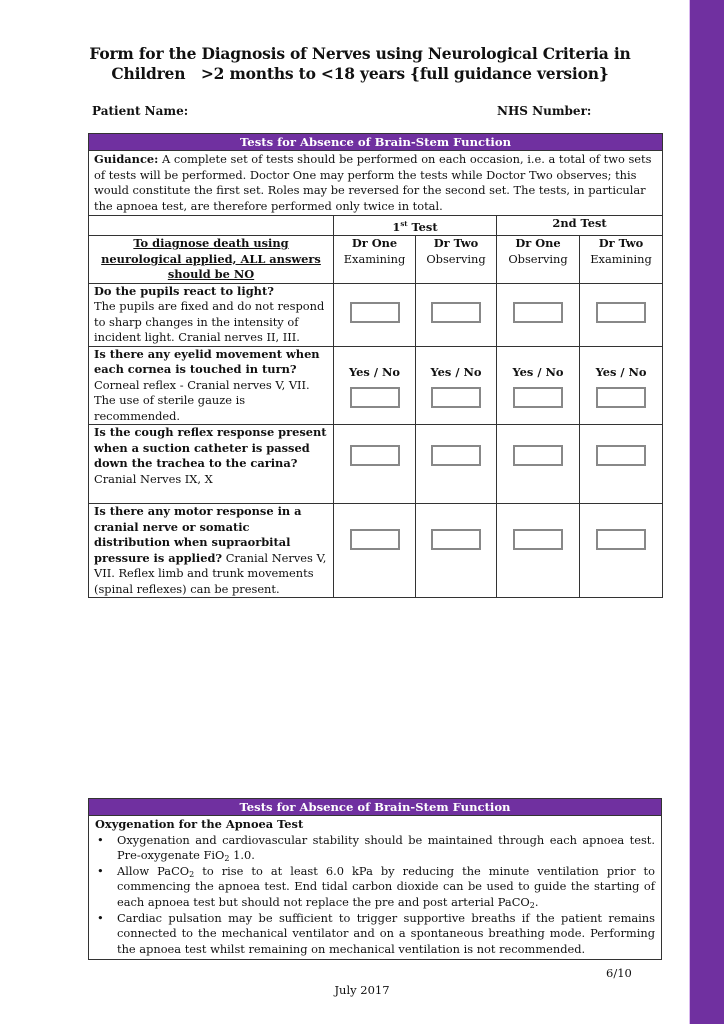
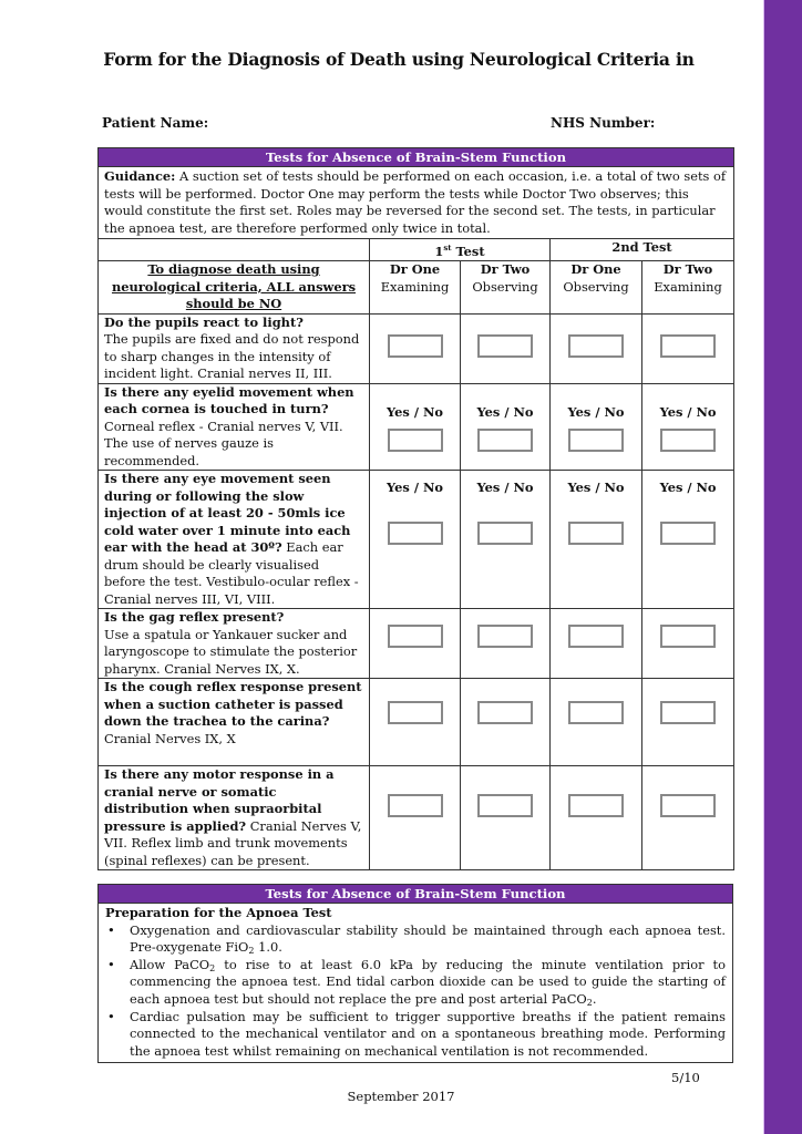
- Form for the Diagnosis of Nerves using Neurological Criteria in
+ Form for the Diagnosis of Death using Neurological Criteria in
- Children >2 months to <18 years {full guidance version}
  Patient Name:
  NHS Number:
  Tests for Absence of Brain-Stem Function
- Guidance: A complete set of tests should be performed on each occasion, i.e. a total of two sets of tests will be performed. Doctor One may perform the tests while Doctor Two observes; this would constitute the first set. Roles may be reversed for the second set. The tests, in particular the apnoea test, are therefore performed only twice in total.
+ Guidance: A suction set of tests should be performed on each occasion, i.e. a total of two sets of tests will be performed. Doctor One may perform the tests while Doctor Two observes; this would constitute the first set. Roles may be reversed for the second set. The tests, in particular the apnoea test, are therefore performed only twice in total.
  	1st Test	2nd Test
- To diagnose death using neurological applied, ALL answers should be NO	Dr OneExamining	Dr TwoObserving	Dr OneObserving	Dr TwoExamining
+ To diagnose death using neurological criteria, ALL answers should be NO	Dr OneExamining	Dr TwoObserving	Dr OneObserving	Dr TwoExamining
  Do the pupils react to light?The pupils are fixed and do not respond to sharp changes in the intensity of incident light. Cranial nerves II, III.
- Is there any eyelid movement when each cornea is touched in turn?Corneal reflex - Cranial nerves V, VII. The use of sterile gauze is recommended.	Yes / No	Yes / No	Yes / No	Yes / No
+ Is there any eyelid movement when each cornea is touched in turn?Corneal reflex - Cranial nerves V, VII. The use of nerves gauze is recommended.	Yes / No	Yes / No	Yes / No	Yes / No
+ Is there any eye movement seen during or following the slow injection of at least 20 - 50mls ice cold water over 1 minute into each ear with the head at 30º? Each ear drum should be clearly visualised before the test. Vestibulo-ocular reflex - Cranial nerves III, VI, VIII.	Yes / No	Yes / No	Yes / No	Yes / No
+ Is the gag reflex present?Use a spatula or Yankauer sucker and laryngoscope to stimulate the posterior pharynx. Cranial Nerves IX, X.
  Is the cough reflex response present when a suction catheter is passed down the trachea to the carina?Cranial Nerves IX, X
  Is there any motor response in a cranial nerve or somatic distribution when supraorbital pressure is applied? Cranial Nerves V, VII. Reflex limb and trunk movements (spinal reflexes) can be present.
  Tests for Absence of Brain-Stem Function
- Oxygenation for the Apnoea Test Oxygenation and cardiovascular stability should be maintained through each apnoea test. Pre-oxygenate FiO2 1.0. Allow PaCO2 to rise to at least 6.0 kPa by reducing the minute ventilation prior to commencing the apnoea test. End tidal carbon dioxide can be used to guide the starting of each apnoea test but should not replace the pre and post arterial PaCO2. Cardiac pulsation may be sufficient to trigger supportive breaths if the patient remains connected to the mechanical ventilator and on a spontaneous breathing mode. Performing the apnoea test whilst remaining on mechanical ventilation is not recommended.
+ Preparation for the Apnoea Test Oxygenation and cardiovascular stability should be maintained through each apnoea test. Pre-oxygenate FiO2 1.0. Allow PaCO2 to rise to at least 6.0 kPa by reducing the minute ventilation prior to commencing the apnoea test. End tidal carbon dioxide can be used to guide the starting of each apnoea test but should not replace the pre and post arterial PaCO2. Cardiac pulsation may be sufficient to trigger supportive breaths if the patient remains connected to the mechanical ventilator and on a spontaneous breathing mode. Performing the apnoea test whilst remaining on mechanical ventilation is not recommended.
- 6/10
+ 5/10
- July 2017
+ September 2017
